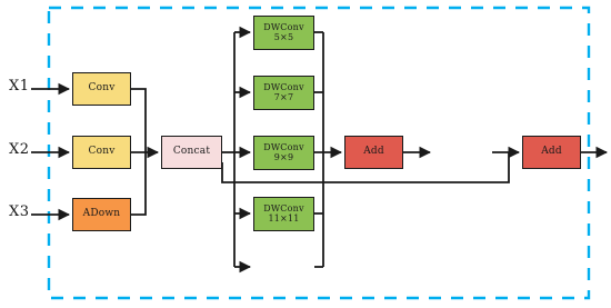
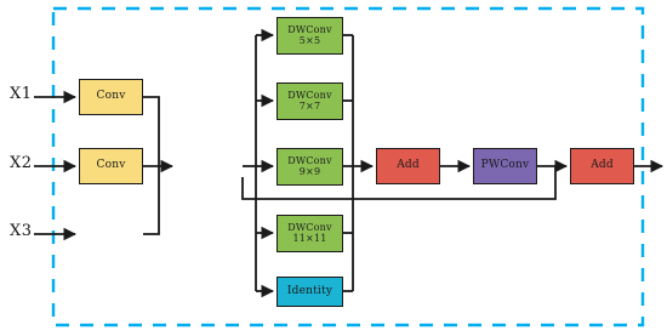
  X1
  X2
  X3
  Conv
  Conv
- ADown
- Concat
  DWConv
  5×5
  DWConv
  7×7
  DWConv
  9×9
  DWConv
  11×11
+ Identity
  Add
+ PWConv
  Add
